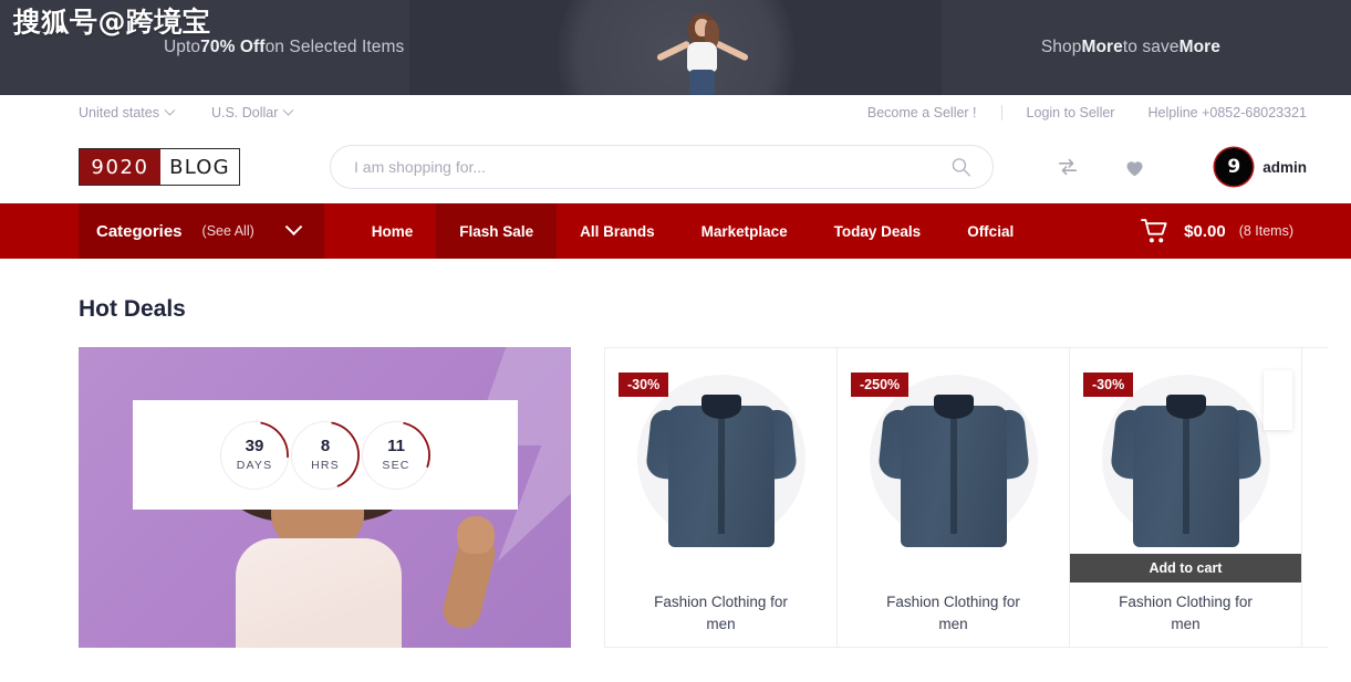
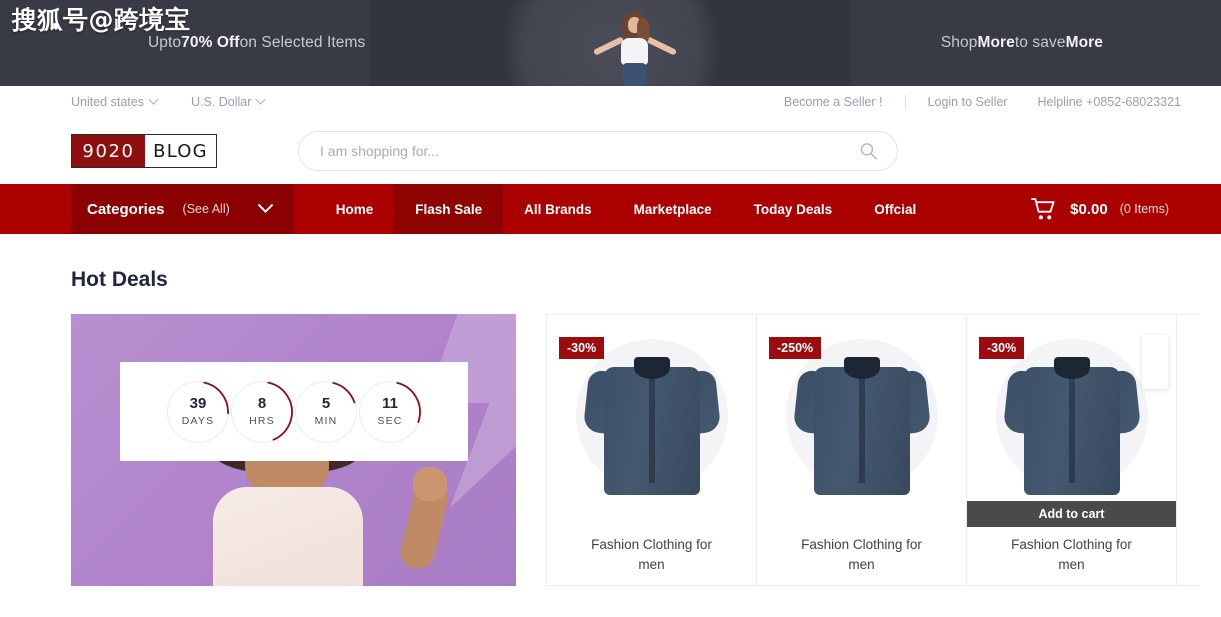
  Upto
  70% Off
  on Selected Items
  Shop
  More
  to save
  More
  搜狐号@跨境宝
  United states
  U.S. Dollar
  Become a Seller !
  Login to Seller
  Helpline +0852-68023321
  9020
  BLOG
  I am shopping for...
- 9
- admin
  Categories
  (See All)
  Home
  Flash Sale
  All Brands
  Marketplace
  Today Deals
  Offcial
  $0.00
- (8 Items)
+ (0 Items)
  Hot Deals
  39
  DAYS
  8
  HRS
+ 5
+ MIN
  11
  SEC
  -30%
  Fashion Clothing for men
  -250%
  Fashion Clothing for men
  -30%
  Add to cart
  Fashion Clothing for men
